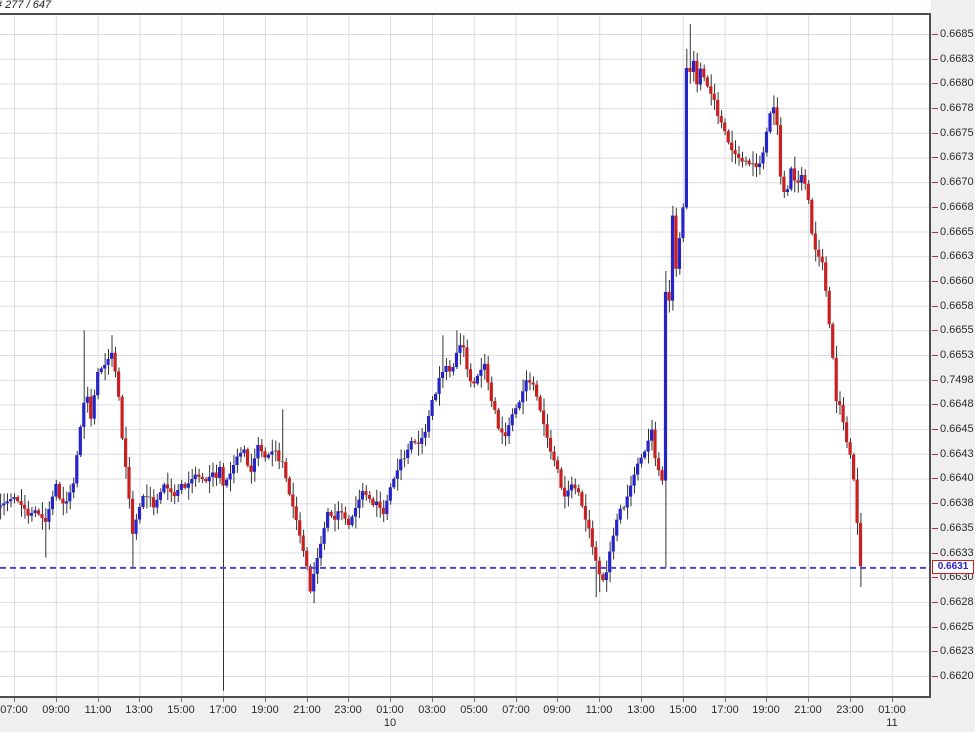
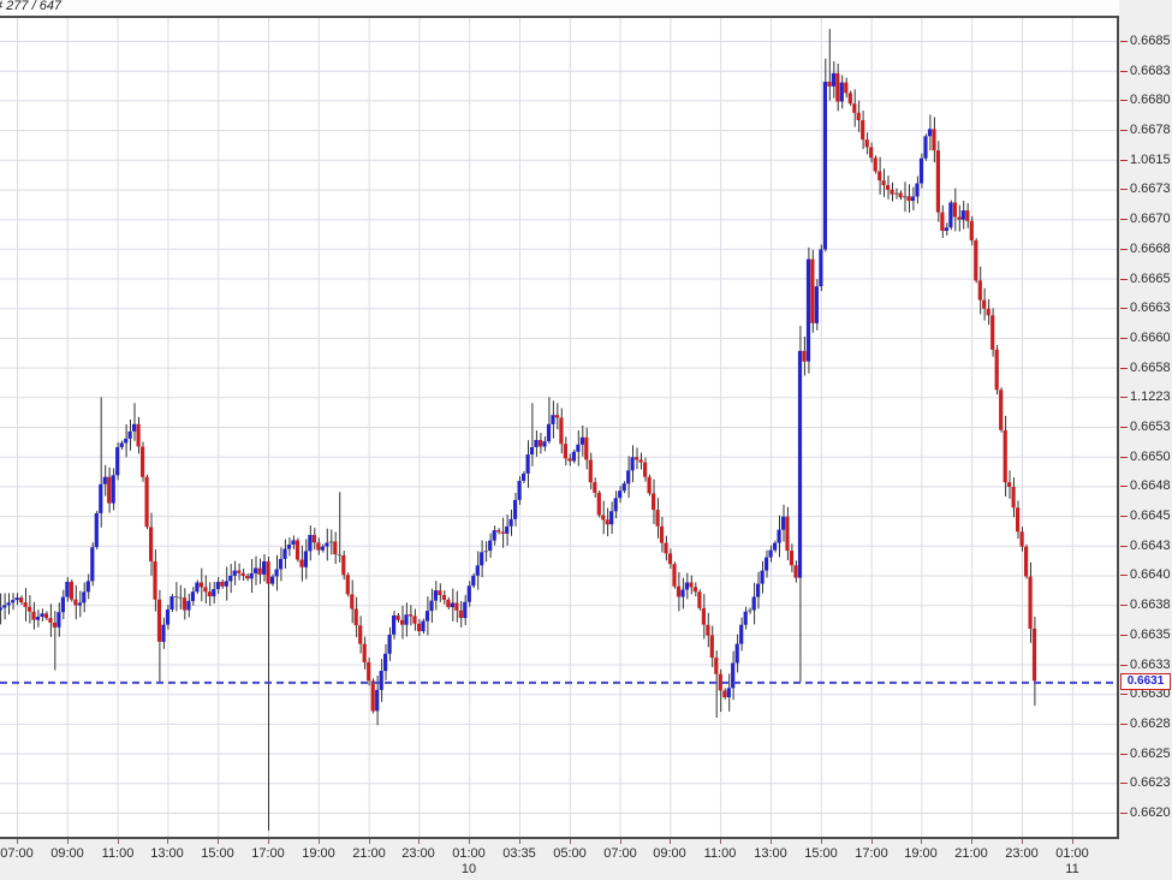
  277 / 647
  0.6685
  0.6683
  0.6680
  0.6678
- 0.6675
+ 1.0615
  0.6673
  0.6670
  0.6668
  0.6665
  0.6663
  0.6660
  0.6658
- 0.6655
+ 1.1223
  0.6653
- 0.7498
+ 0.6650
  0.6648
  0.6645
  0.6643
  0.6640
  0.6638
  0.6635
  0.6633
  0.6630
  0.6628
  0.6625
  0.6623
  0.6620
  0.6631
  07:00
  09:00
  11:00
  13:00
  15:00
  17:00
  19:00
  21:00
  23:00
  01:00
- 03:00
+ 03:35
  05:00
  07:00
  09:00
  11:00
  13:00
  15:00
  17:00
  19:00
  21:00
  23:00
  01:00
  10
  11
